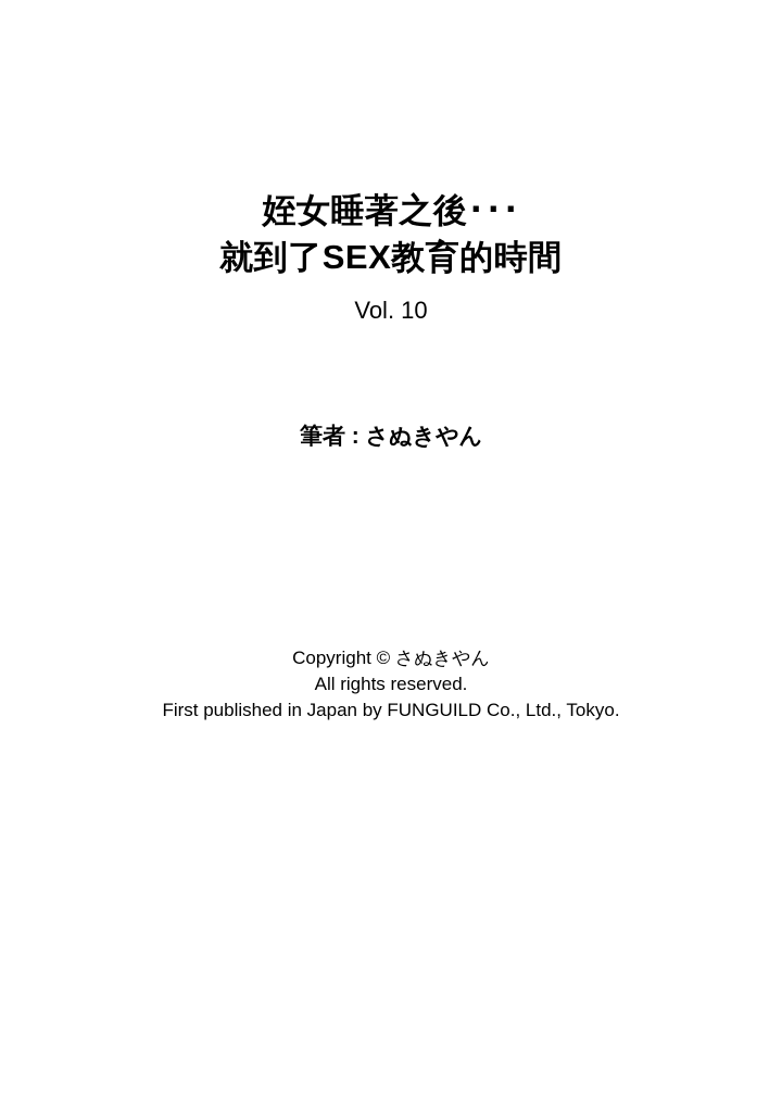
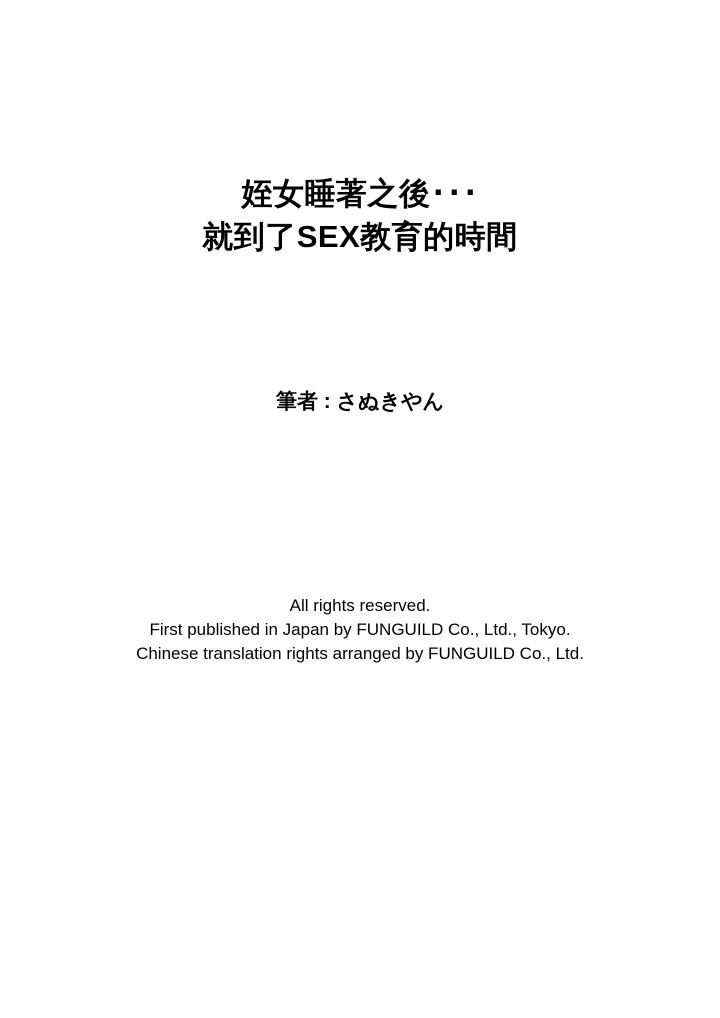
  姪女睡著之後･･･
  就到了SEX教育的時間
- Vol. 10
  筆者 : さぬきやん
- Copyright © さぬきやん
  All rights reserved.
  First published in Japan by FUNGUILD Co., Ltd., Tokyo.
+ Chinese translation rights arranged by FUNGUILD Co., Ltd.
